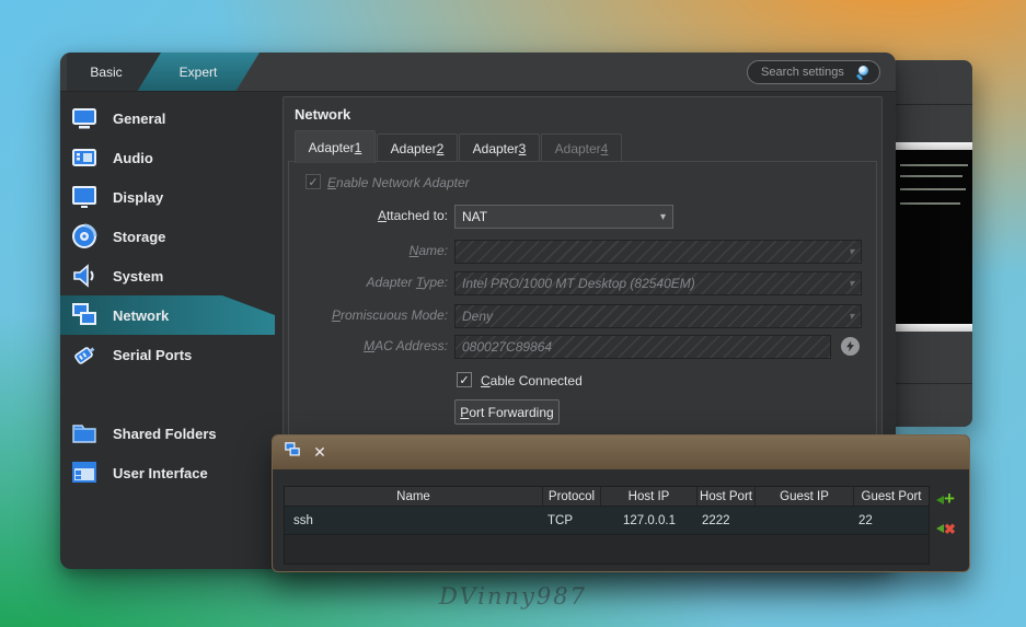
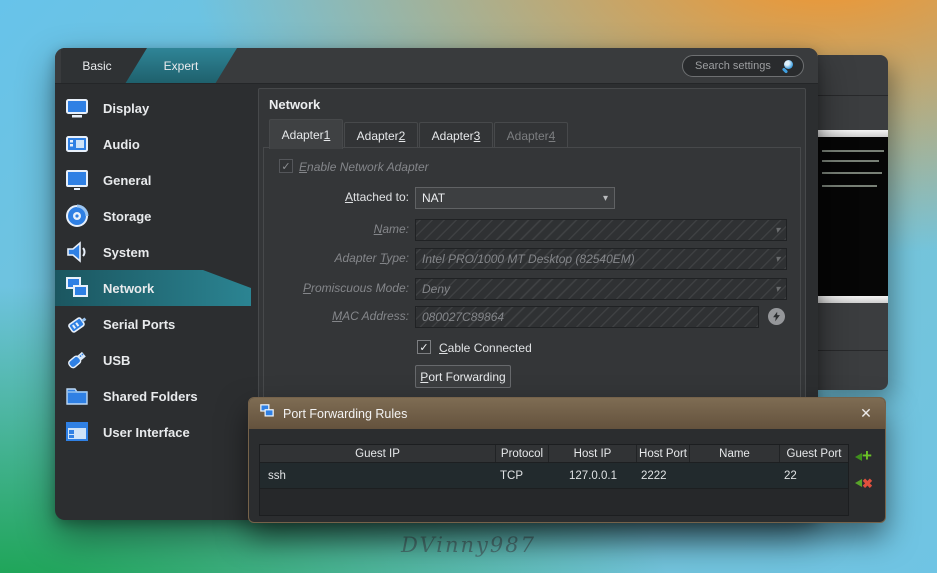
  DVinny987
  Basic
  Expert
  Search settings
- General
+ Display
  Audio
- Display
+ General
  Storage
  System
  Network
  Serial Ports
+ USB
  Shared Folders
  User Interface
  Network
  Adapter
  1
  Adapter
  2
  Adapter
  3
  Adapter
  4
  ✓
  Enable Network Adapter
  Attached to:
  NAT
  ▾
  Name:
  ▾
  Adapter Type:
  Intel PRO/1000 MT Desktop (82540EM)
  ▾
  Promiscuous Mode:
  Deny
  ▾
  MAC Address:
  080027C89864
  ✓
  Cable Connected
  Port Forwarding
+ Port Forwarding Rules
  ✕
- Name
+ Guest IP
  Protocol
  Host IP
  Host Port
- Guest IP
+ Name
  Guest Port
  ssh
  TCP
  127.0.0.1
  2222
  22
  +
  ✖
